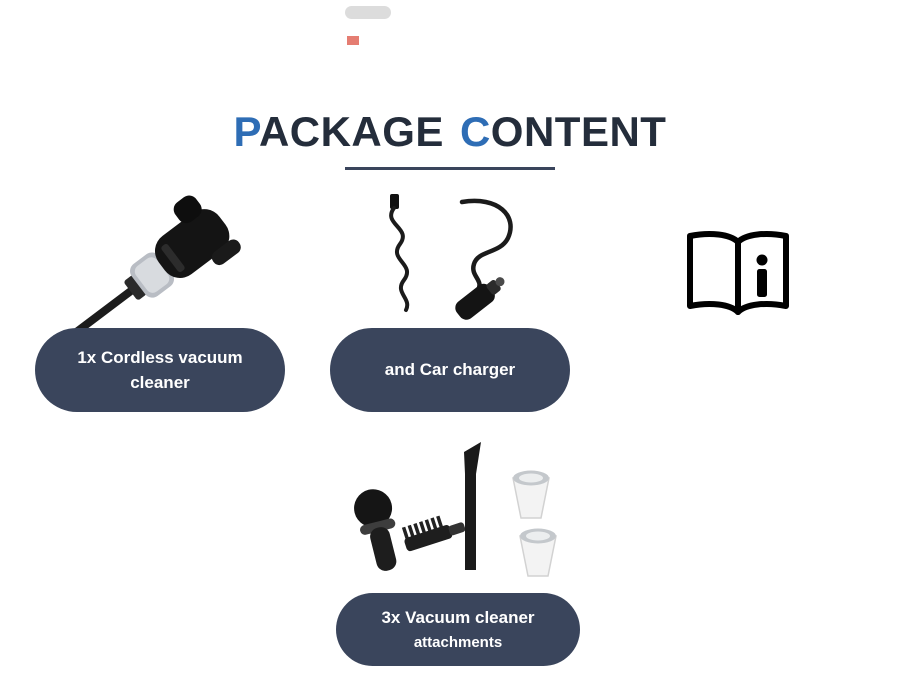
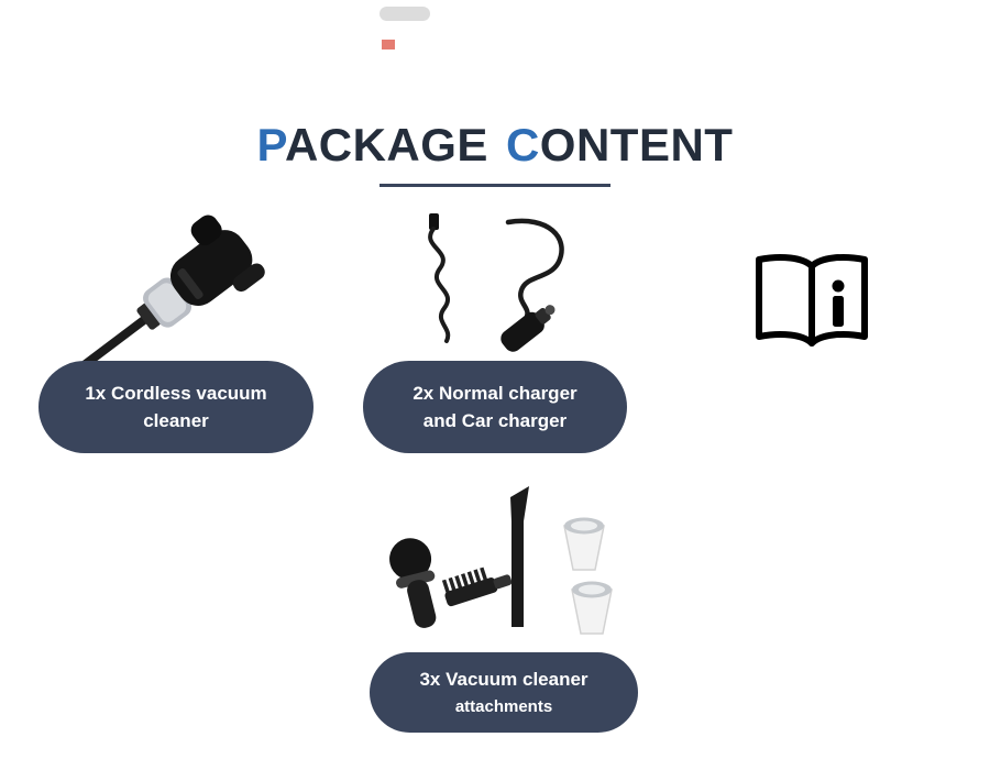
  PACKAGE CONTENT
  1x Cordless vacuum
  cleaner
+ 2x Normal charger
  and Car charger
  3x Vacuum cleaner
  attachments
